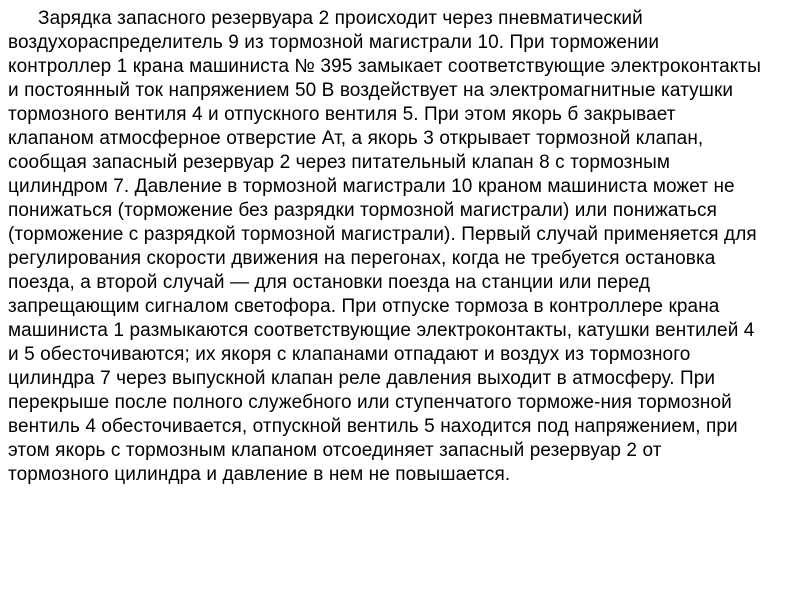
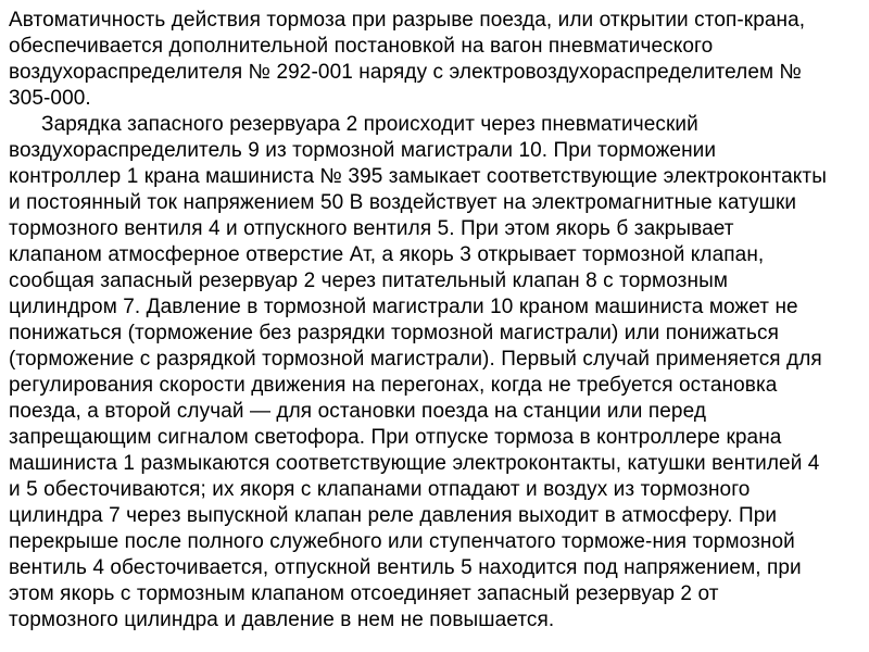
+ Автоматичность действия тормоза при разрыве поезда, или открытии стоп-крана,
+ обеспечивается дополнительной постановкой на вагон пневматического
+ воздухораспределителя № 292-001 наряду с электровоздухораспределителем №
+ 305-000.
  Зарядка запасного резервуара 2 происходит через пневматический
  воздухораспределитель 9 из тормозной магистрали 10. При торможении
  контроллер 1 крана машиниста № 395 замыкает соответствующие электроконтакты
  и постоянный ток напряжением 50 В воздействует на электромагнитные катушки
  тормозного вентиля 4 и отпускного вентиля 5. При этом якорь б закрывает
  клапаном атмосферное отверстие Ат, а якорь 3 открывает тормозной клапан,
  сообщая запасный резервуар 2 через питательный клапан 8 с тормозным
  цилиндром 7. Давление в тормозной магистрали 10 краном машиниста может не
  понижаться (торможение без разрядки тормозной магистрали) или понижаться
  (торможение с разрядкой тормозной магистрали). Первый случай применяется для
  регулирования скорости движения на перегонах, когда не требуется остановка
  поезда, а второй случай — для остановки поезда на станции или перед
  запрещающим сигналом светофора. При отпуске тормоза в контроллере крана
  машиниста 1 размыкаются соответствующие электроконтакты, катушки вентилей 4
  и 5 обесточиваются; их якоря с клапанами отпадают и воздух из тормозного
  цилиндра 7 через выпускной клапан реле давления выходит в атмосферу. При
  перекрыше после полного служебного или ступенчатого торможе-ния тормозной
  вентиль 4 обесточивается, отпускной вентиль 5 находится под напряжением, при
  этом якорь с тормозным клапаном отсоединяет запасный резервуар 2 от
  тормозного цилиндра и давление в нем не повышается.
